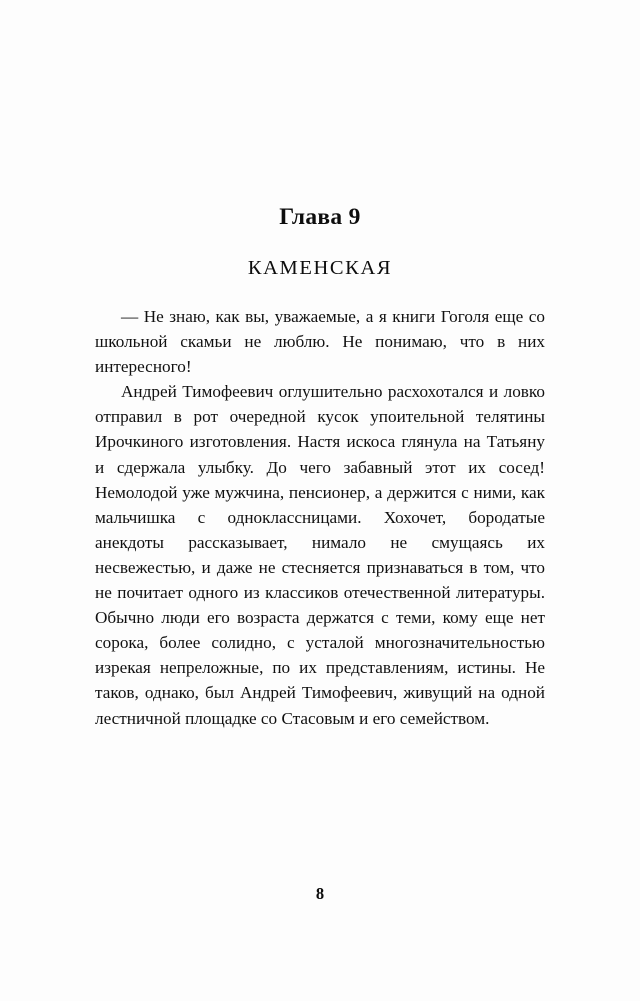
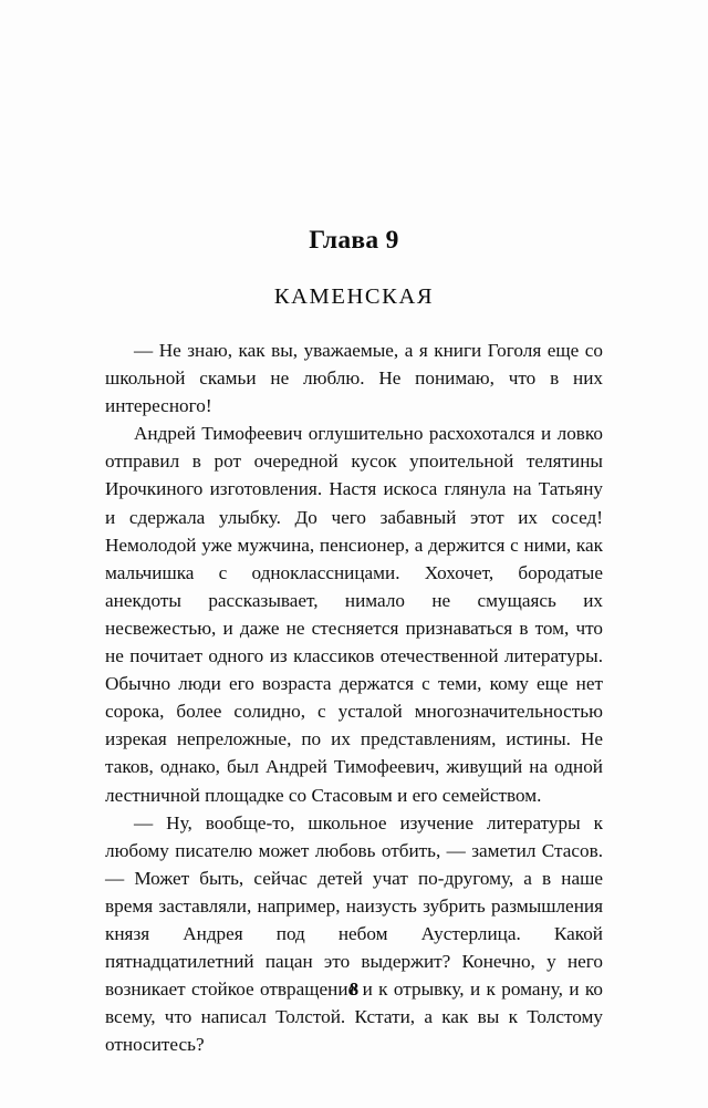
  Глава 9
  КАМЕНСКАЯ
  — Не знаю, как вы, уважаемые, а я книги Гоголя еще со школьной скамьи не люблю. Не понимаю, что в них интересного!
  Андрей Тимофеевич оглушительно расхохотался и ловко отправил в рот очередной кусок упоительной телятины Ирочкиного изготовления. Настя искоса глянула на Татьяну и сдержала улыбку. До чего забавный этот их сосед! Немолодой уже мужчина, пенсионер, а держится с ними, как мальчишка с одноклассницами. Хохочет, бородатые анекдоты рассказывает, нимало не смущаясь их несвежестью, и даже не стесняется признаваться в том, что не почитает одного из классиков отечественной литературы. Обычно люди его возраста держатся с теми, кому еще нет сорока, более солидно, с усталой многозначительностью изрекая непреложные, по их представлениям, истины. Не таков, однако, был Андрей Тимофеевич, живущий на одной лестничной площадке со Стасовым и его семейством.
+ — Ну, вообще-то, школьное изучение литературы к любому писателю может любовь отбить, — заметил Стасов. — Может быть, сейчас детей учат по-другому, а в наше время заставляли, например, наизусть зубрить размышления князя Андрея под небом Аустерлица. Какой пятнадцатилетний пацан это выдержит? Конечно, у него возникает стойкое отвращение и к отрывку, и к роману, и ко всему, что написал Толстой. Кстати, а как вы к Толстому относитесь?
  8
